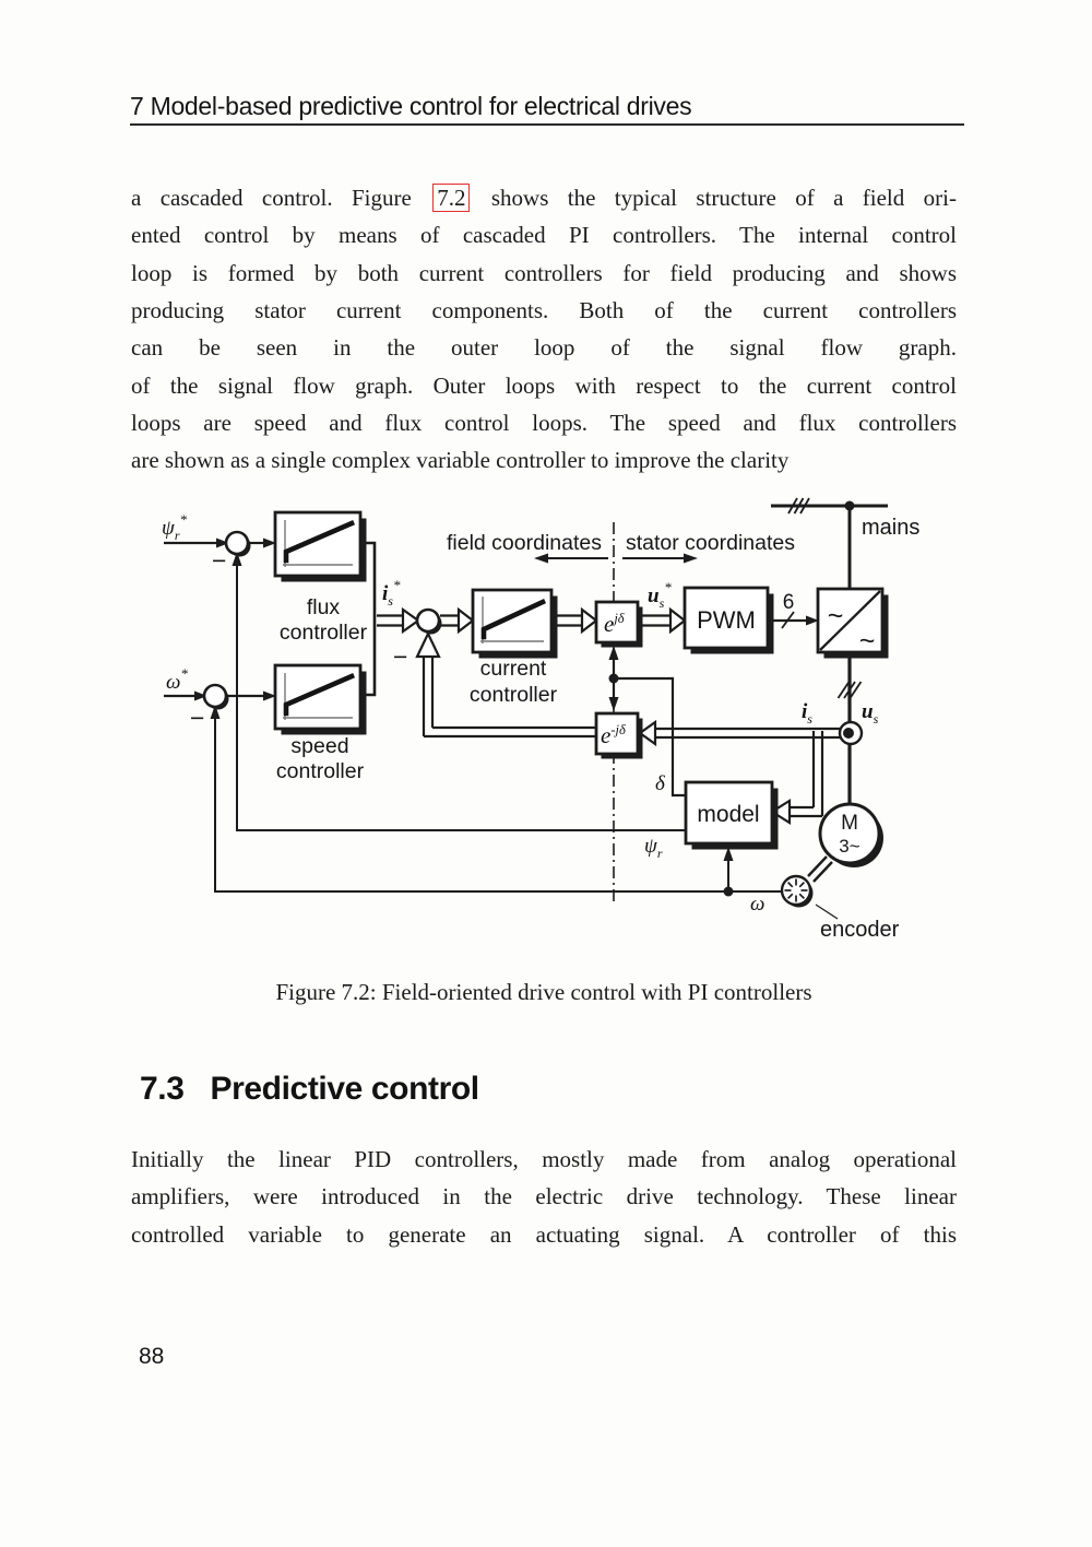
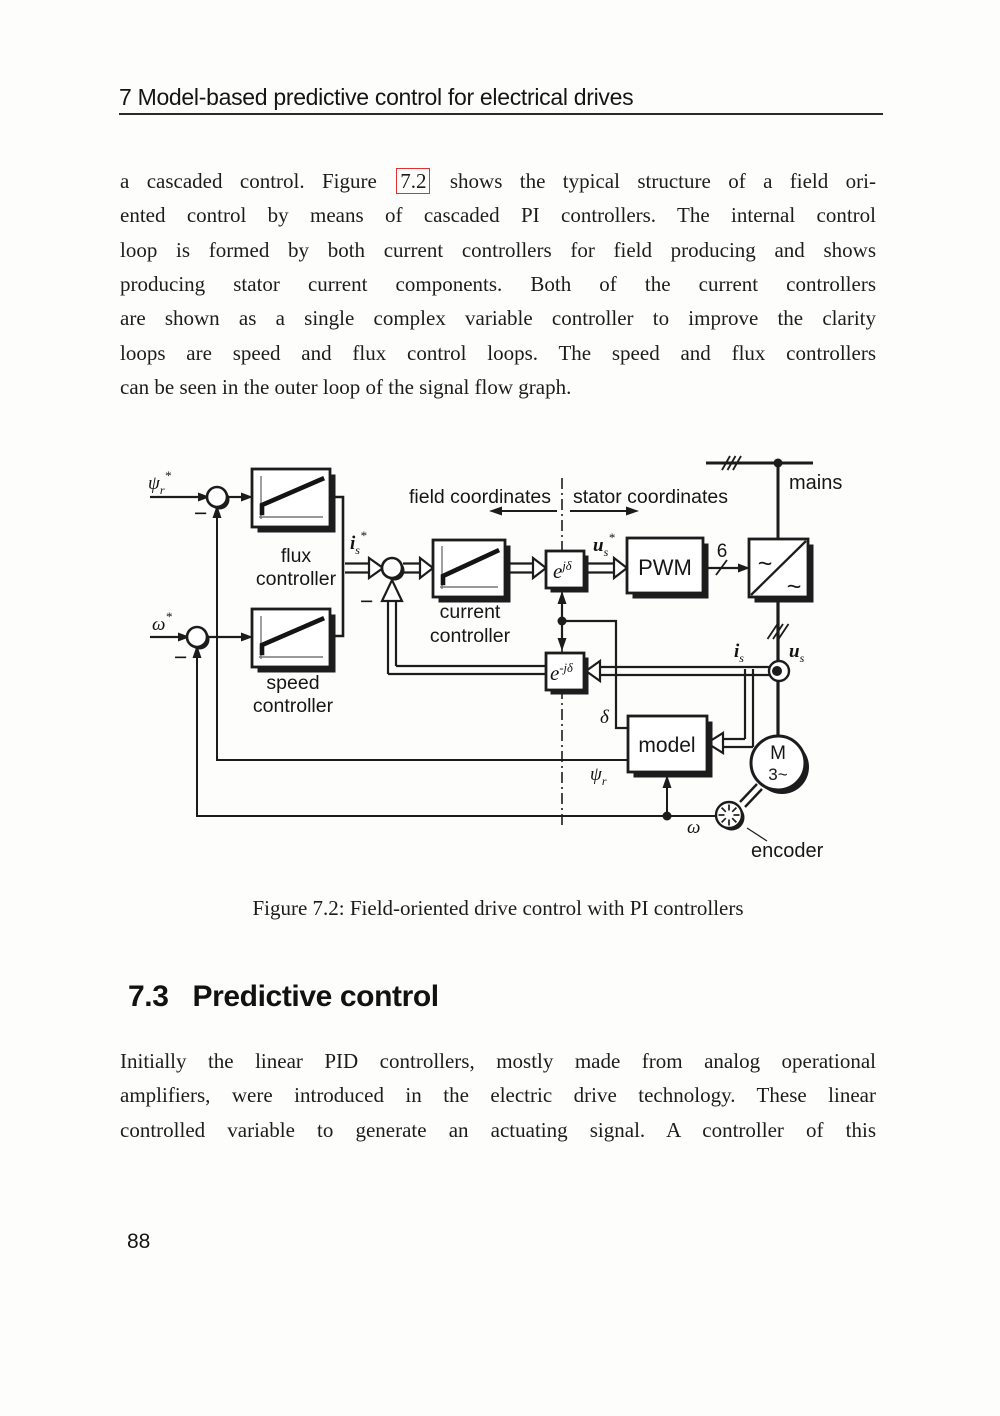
  7 Model-based predictive control for electrical drives
  a cascaded control. Figure 7.2 shows the typical structure of a field ori-
  ented control by means of cascaded PI controllers. The internal control
  loop is formed by both current controllers for field producing and shows
  producing stator current components. Both of the current controllers
- can be seen in the outer loop of the signal flow graph.
+ are shown as a single complex variable controller to improve the clarity
- of the signal flow graph. Outer loops with respect to the current control
  loops are speed and flux control loops. The speed and flux controllers
- are shown as a single complex variable controller to improve the clarity
+ can be seen in the outer loop of the signal flow graph.
  field coordinates
  stator coordinates
  mains
  6
  flux
  controller
  speed
  controller
  current
  controller
  ejδ
  e-jδ
  PWM
  ~
  ~
  model
  M
  3~
  encoder
  ψr *
  ω*
  is *
  us *
  is
  us
  δ
  ψr
  ω
  −
  −
  −
  Figure 7.2: Field-oriented drive control with PI controllers
  7.3 Predictive control
  Initially the linear PID controllers, mostly made from analog operational
  amplifiers, were introduced in the electric drive technology. These linear
  controlled variable to generate an actuating signal. A controller of this
  88
